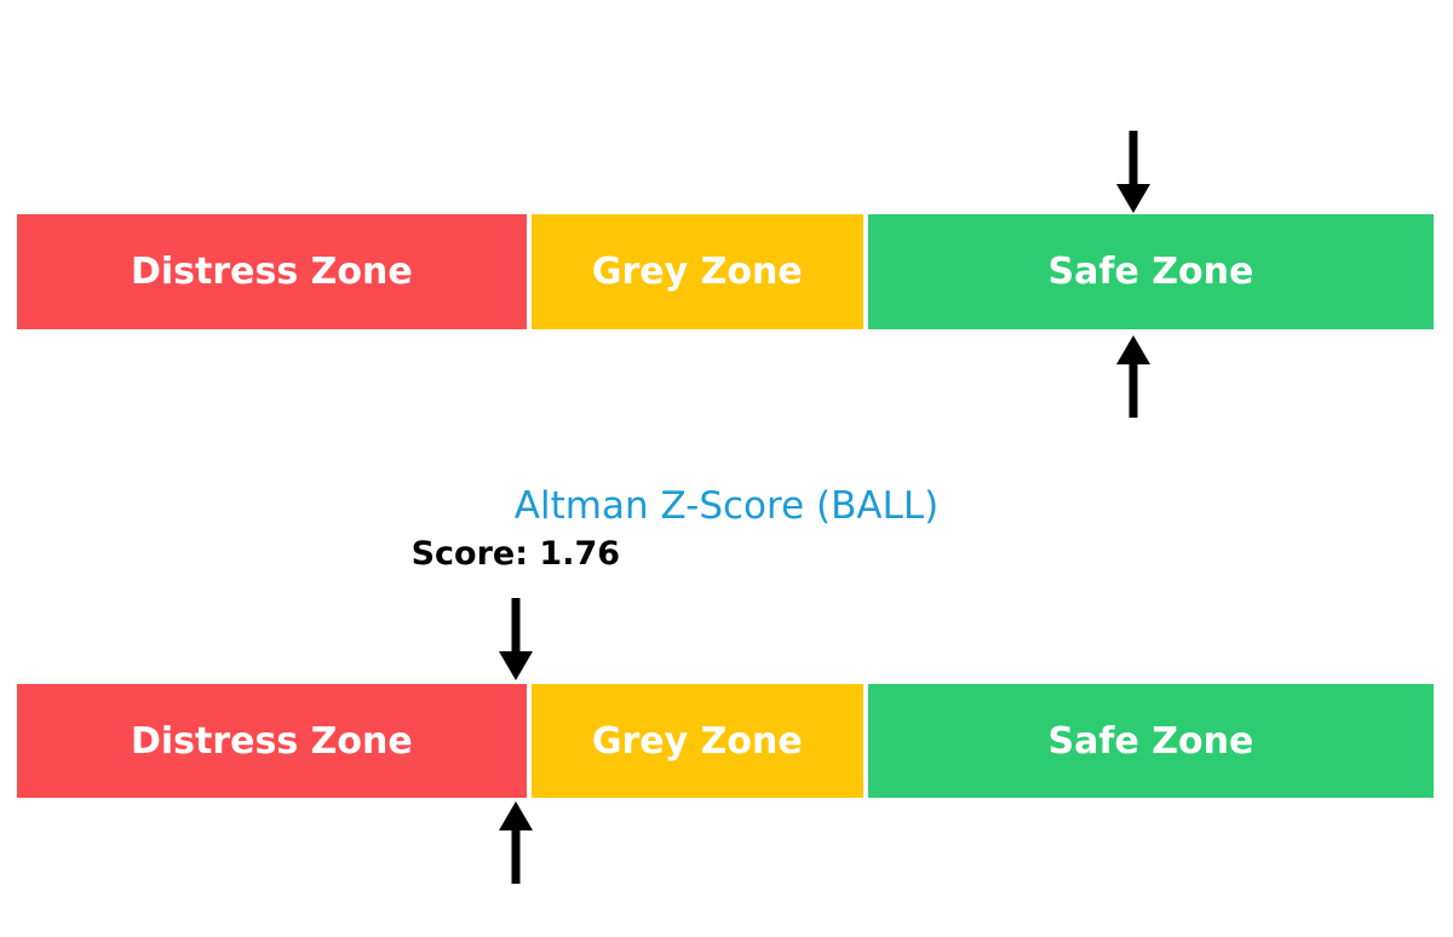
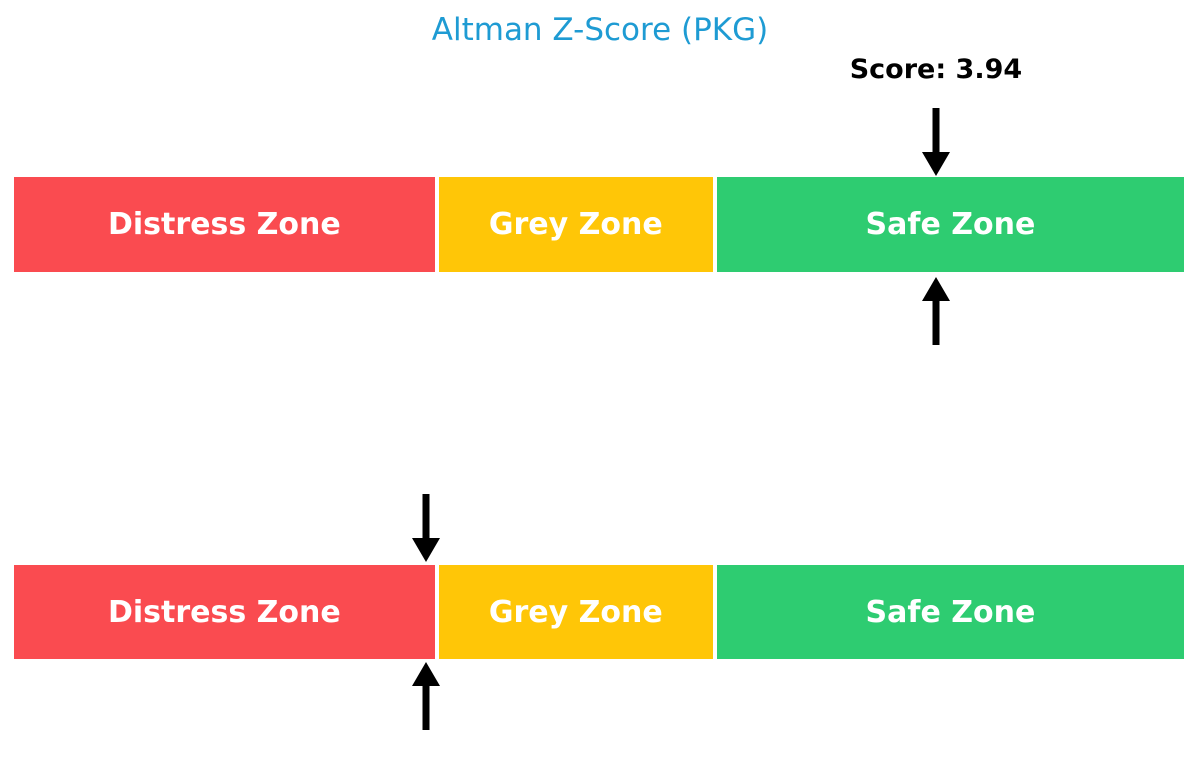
+ Altman Z-Score (PKG)
+ Score: 3.94
  Distress Zone
  Grey Zone
  Safe Zone
- Altman Z-Score (BALL)
- Score: 1.76
  Distress Zone
  Grey Zone
  Safe Zone
